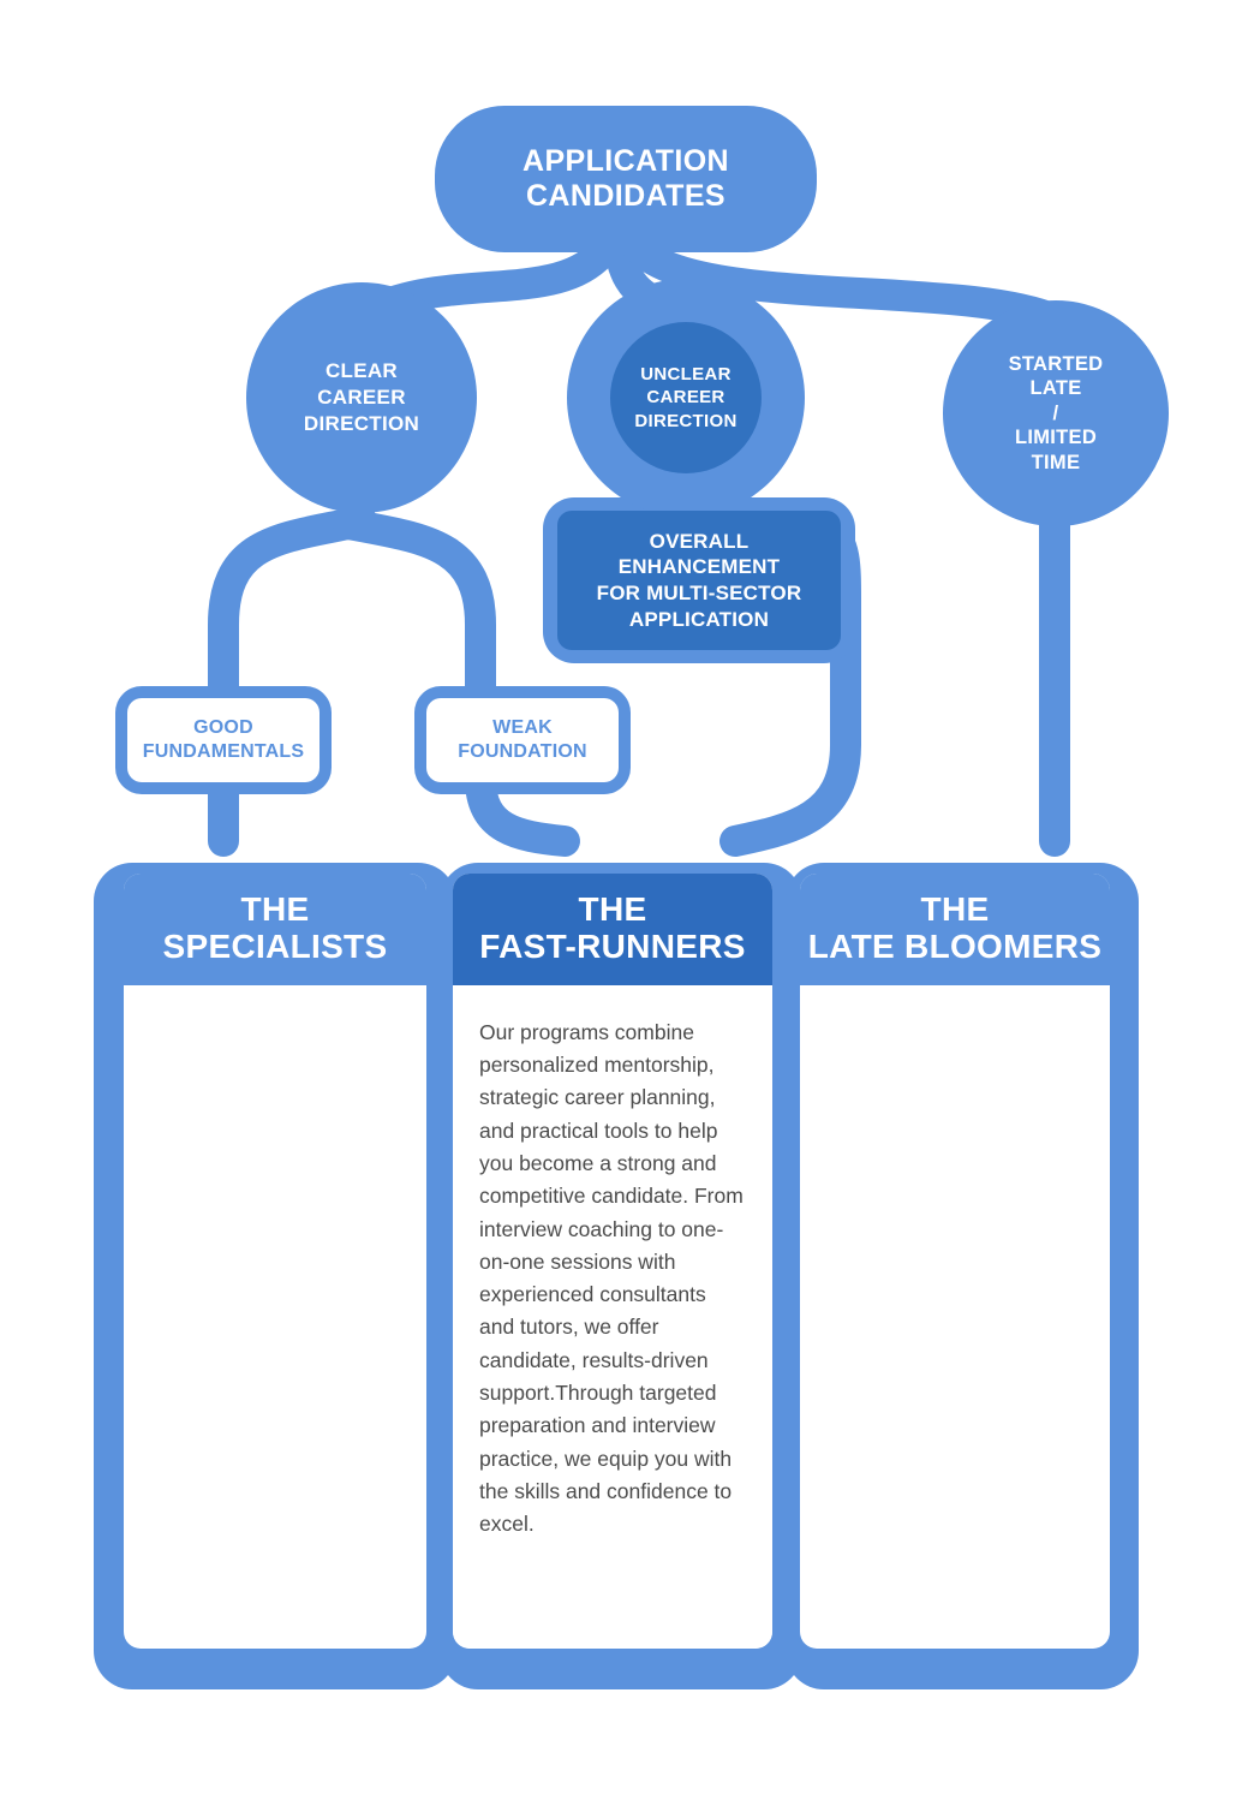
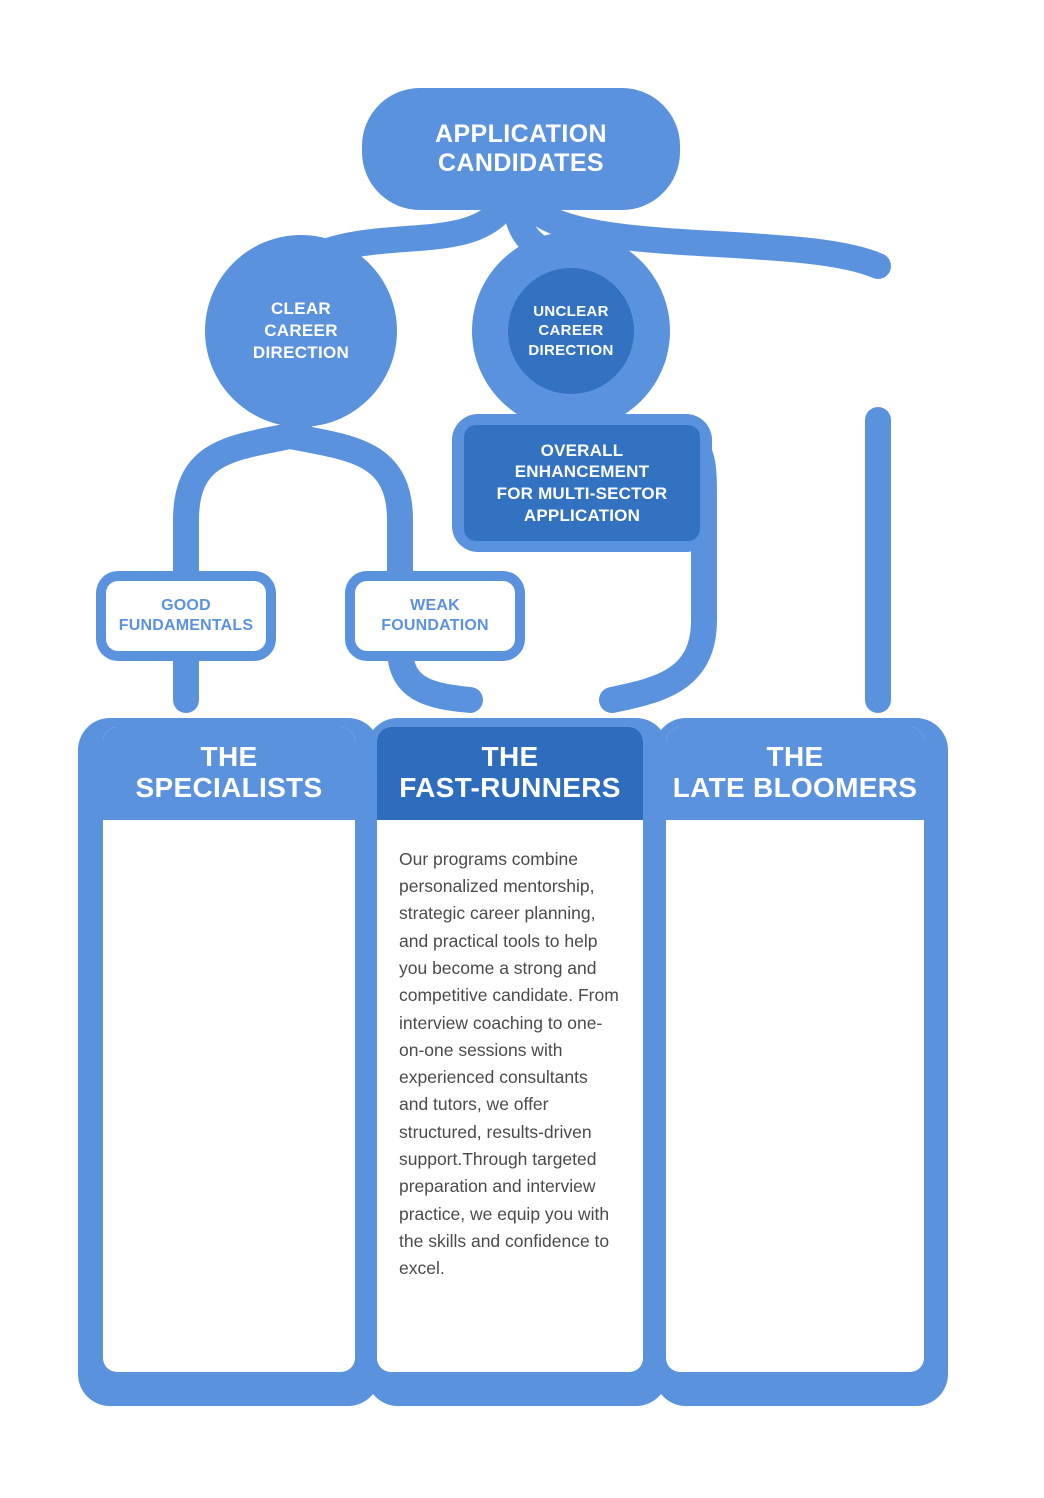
  APPLICATION
  CANDIDATES
  CLEAR
  CAREER
  DIRECTION
  UNCLEAR
  CAREER
  DIRECTION
- STARTED
- LATE
- /
- LIMITED
- TIME
  OVERALL
  ENHANCEMENT
  FOR MULTI-SECTOR
  APPLICATION
  GOOD
  FUNDAMENTALS
  WEAK
  FOUNDATION
  THE
  SPECIALISTS
  THE
  FAST-RUNNERS
- Our programs combine personalized mentorship, strategic career planning, and practical tools to help you become a strong and competitive candidate. From interview coaching to one-on-one sessions with experienced consultants and tutors, we offer candidate, results-driven support.Through targeted preparation and interview practice, we equip you with the skills and confidence to excel.
+ Our programs combine personalized mentorship, strategic career planning, and practical tools to help you become a strong and competitive candidate. From interview coaching to one-on-one sessions with experienced consultants and tutors, we offer structured, results-driven support.Through targeted preparation and interview practice, we equip you with the skills and confidence to excel.
  THE
  LATE BLOOMERS
